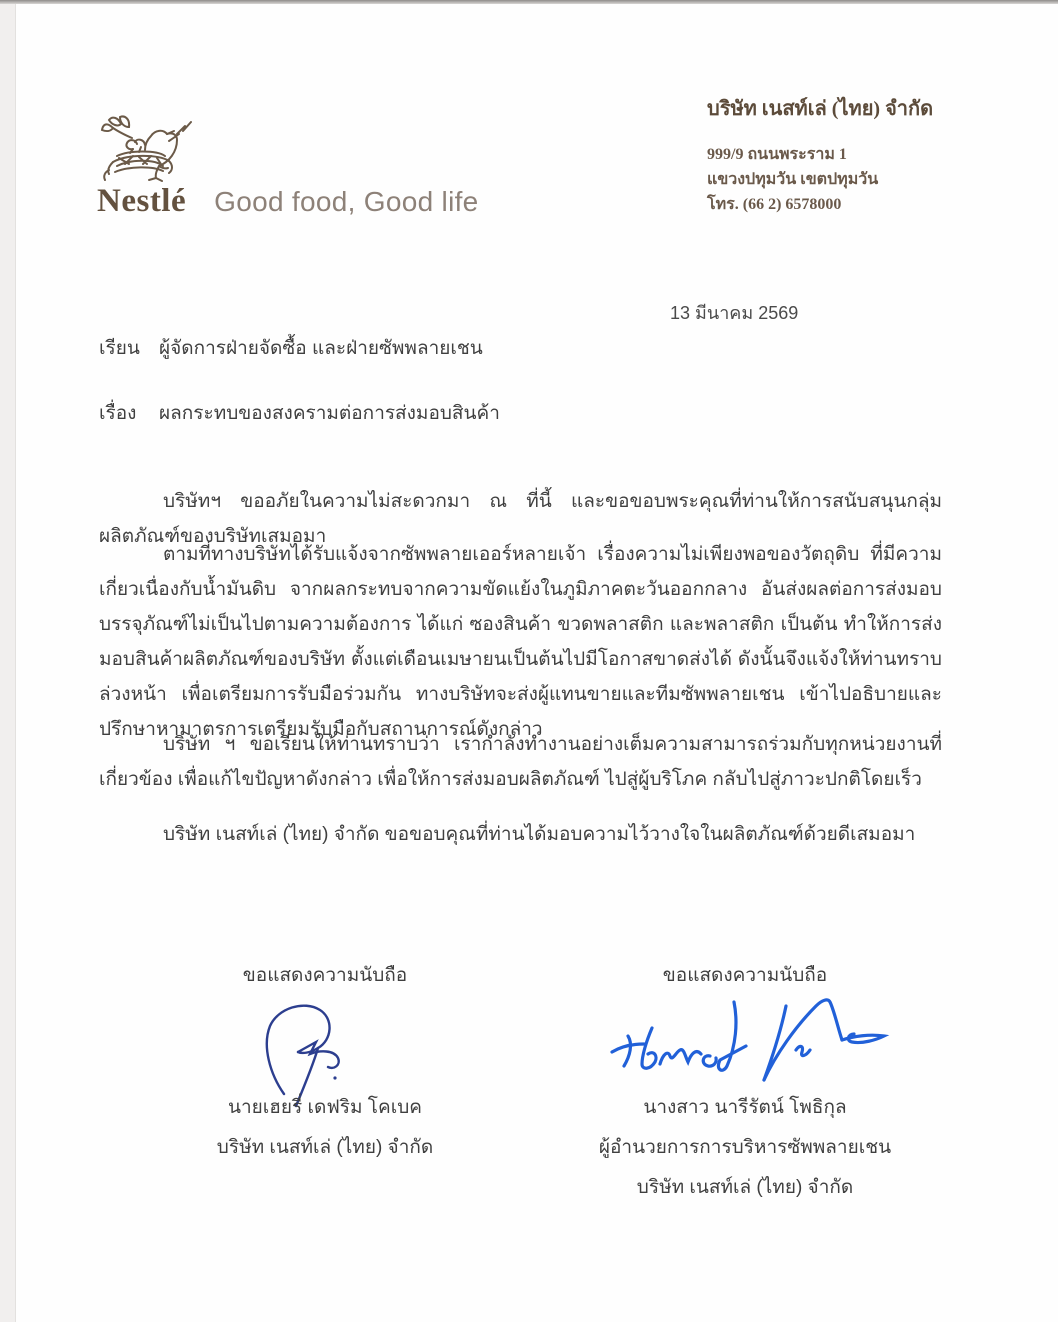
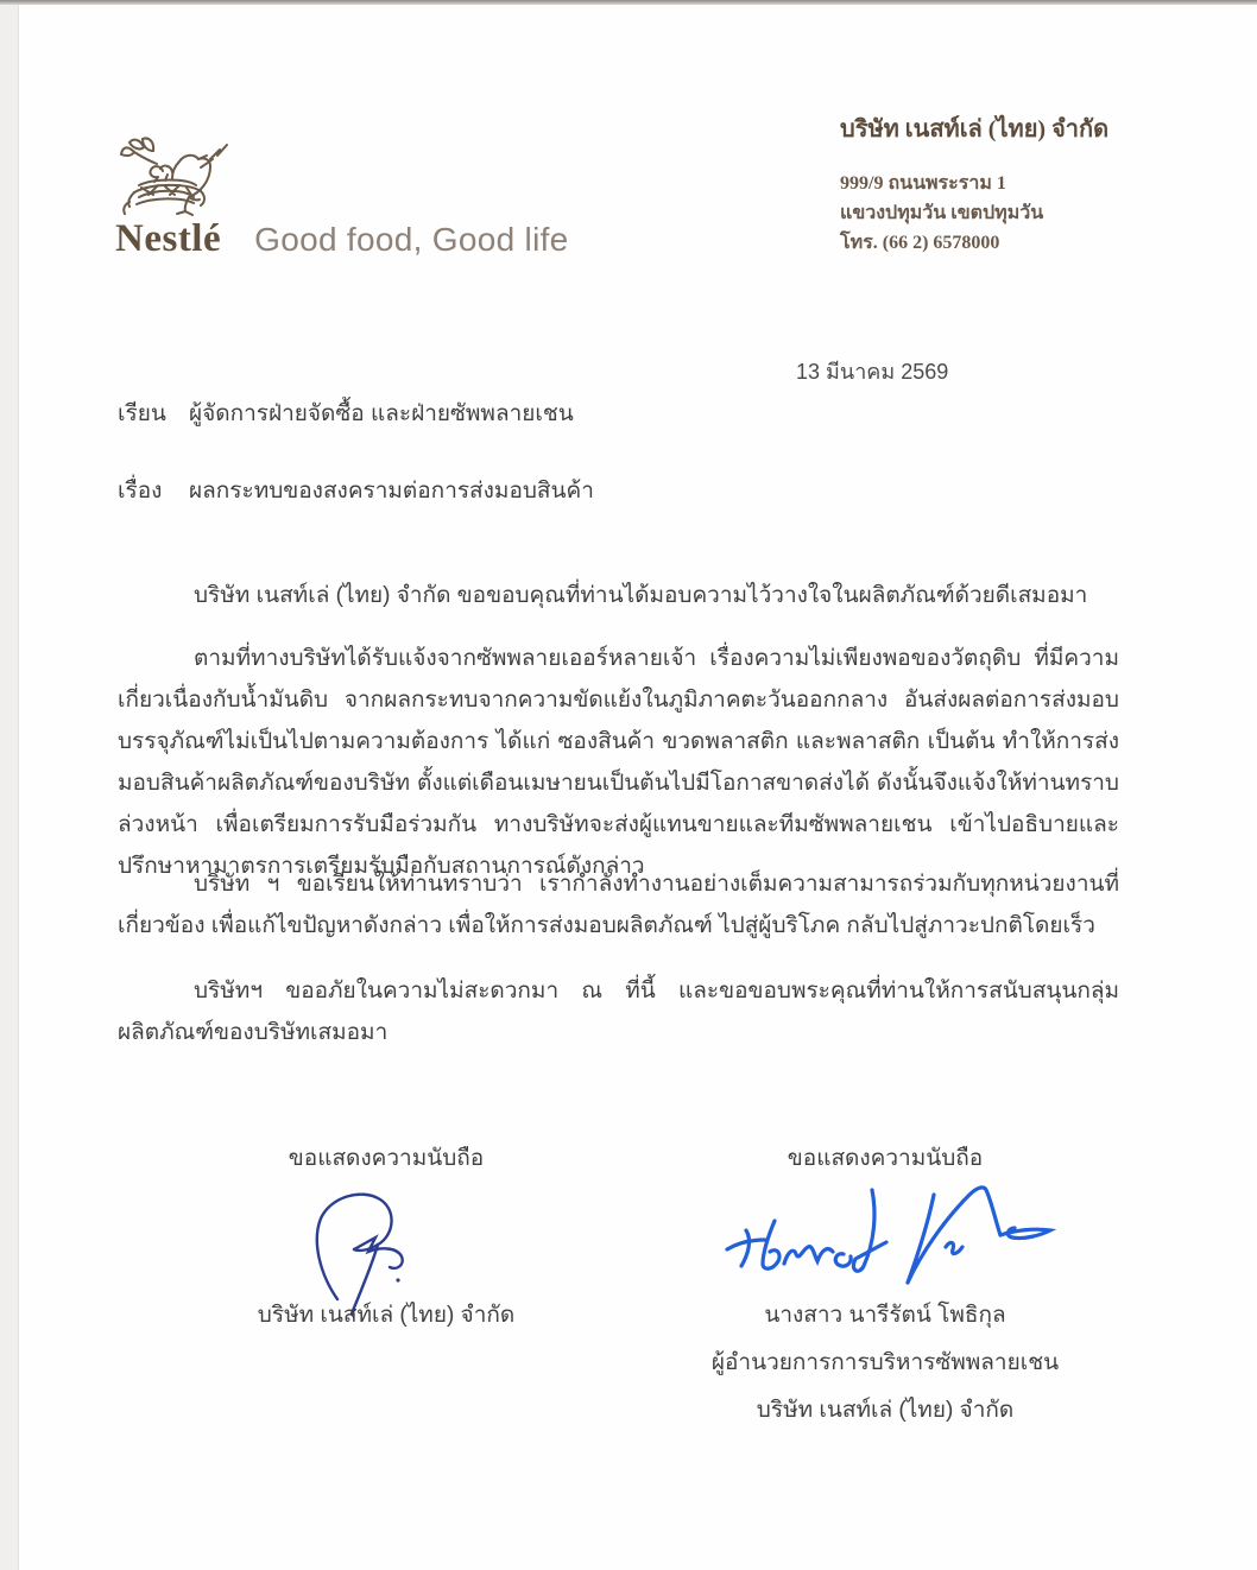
  Nestlé
  Good food, Good life
  บริษัท เนสท์เล่ (ไทย) จำกัด
  999/9 ถนนพระราม 1
  แขวงปทุมวัน เขตปทุมวัน
  โทร. (66 2) 6578000
  13 มีนาคม 2569
  เรียน
  ผู้จัดการฝ่ายจัดซื้อ และฝ่ายซัพพลายเชน
  เรื่อง
  ผลกระทบของสงครามต่อการส่งมอบสินค้า
- บริษัทฯ ขออภัยในความไม่สะดวกมา ณ ที่นี้ และขอขอบพระคุณที่ท่านให้การสนับสนุนกลุ่มผลิตภัณฑ์ของบริษัทเสมอมา
+ บริษัท เนสท์เล่ (ไทย) จำกัด ขอขอบคุณที่ท่านได้มอบความไว้วางใจในผลิตภัณฑ์ด้วยดีเสมอมา
  ตามที่ทางบริษัทได้รับแจ้งจากซัพพลายเออร์หลายเจ้า เรื่องความไม่เพียงพอของวัตถุดิบ ที่มีความเกี่ยวเนื่องกับน้ำมันดิบ จากผลกระทบจากความขัดแย้งในภูมิภาคตะวันออกกลาง อันส่งผลต่อการส่งมอบบรรจุภัณฑ์ไม่เป็นไปตามความต้องการ ได้แก่ ซองสินค้า ขวดพลาสติก และพลาสติก เป็นต้น ทำให้การส่งมอบสินค้าผลิตภัณฑ์ของบริษัท ตั้งแต่เดือนเมษายนเป็นต้นไปมีโอกาสขาดส่งได้ ดังนั้นจึงแจ้งให้ท่านทราบล่วงหน้า เพื่อเตรียมการรับมือร่วมกัน ทางบริษัทจะส่งผู้แทนขายและทีมซัพพลายเชน เข้าไปอธิบายและปรึกษาหามาตรการเตรียมรับมือกับสถานการณ์ดังกล่าว
  บริษัท ฯ ขอเรียนให้ท่านทราบว่า เรากำลังทำงานอย่างเต็มความสามารถร่วมกับทุกหน่วยงานที่เกี่ยวข้อง เพื่อแก้ไขปัญหาดังกล่าว เพื่อให้การส่งมอบผลิตภัณฑ์ ไปสู่ผู้บริโภค กลับไปสู่ภาวะปกติโดยเร็ว
- บริษัท เนสท์เล่ (ไทย) จำกัด ขอขอบคุณที่ท่านได้มอบความไว้วางใจในผลิตภัณฑ์ด้วยดีเสมอมา
+ บริษัทฯ ขออภัยในความไม่สะดวกมา ณ ที่นี้ และขอขอบพระคุณที่ท่านให้การสนับสนุนกลุ่มผลิตภัณฑ์ของบริษัทเสมอมา
  ขอแสดงความนับถือ
  ขอแสดงความนับถือ
- นายเฮยรี่ เดฟริม โคเบค
  บริษัท เนสท์เล่ (ไทย) จำกัด
  นางสาว นารีรัตน์ โพธิกุล
  ผู้อำนวยการการบริหารซัพพลายเชน
  บริษัท เนสท์เล่ (ไทย) จำกัด
